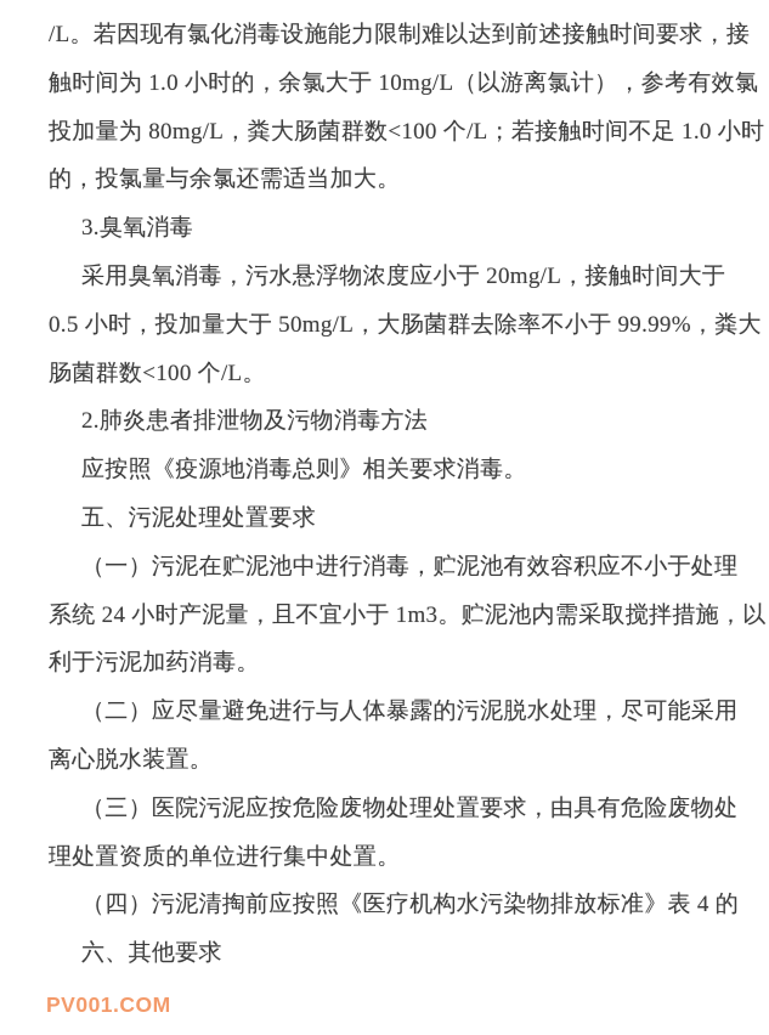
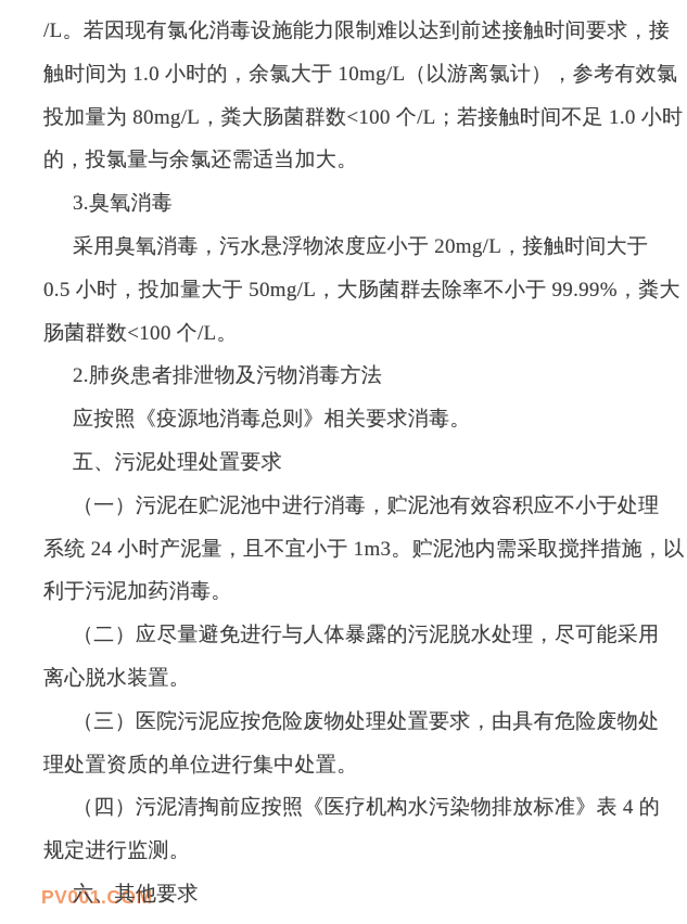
  PV001.COM
  /L。若因现有氯化消毒设施能力限制难以达到前述接触时间要求，接
  触时间为 1.0 小时的，余氯大于 10mg/L（以游离氯计），参考有效氯
  投加量为 80mg/L，粪大肠菌群数<100 个/L；若接触时间不足 1.0 小时
  的，投氯量与余氯还需适当加大。
  3.臭氧消毒
  采用臭氧消毒，污水悬浮物浓度应小于 20mg/L，接触时间大于
  0.5 小时，投加量大于 50mg/L，大肠菌群去除率不小于 99.99%，粪大
  肠菌群数<100 个/L。
  2.肺炎患者排泄物及污物消毒方法
  应按照《疫源地消毒总则》相关要求消毒。
  五、污泥处理处置要求
  （一）污泥在贮泥池中进行消毒，贮泥池有效容积应不小于处理
  系统 24 小时产泥量，且不宜小于 1m3。贮泥池内需采取搅拌措施，以
  利于污泥加药消毒。
  （二）应尽量避免进行与人体暴露的污泥脱水处理，尽可能采用
  离心脱水装置。
  （三）医院污泥应按危险废物处理处置要求，由具有危险废物处
  理处置资质的单位进行集中处置。
  （四）污泥清掏前应按照《医疗机构水污染物排放标准》表 4 的
+ 规定进行监测。
  六、其他要求
